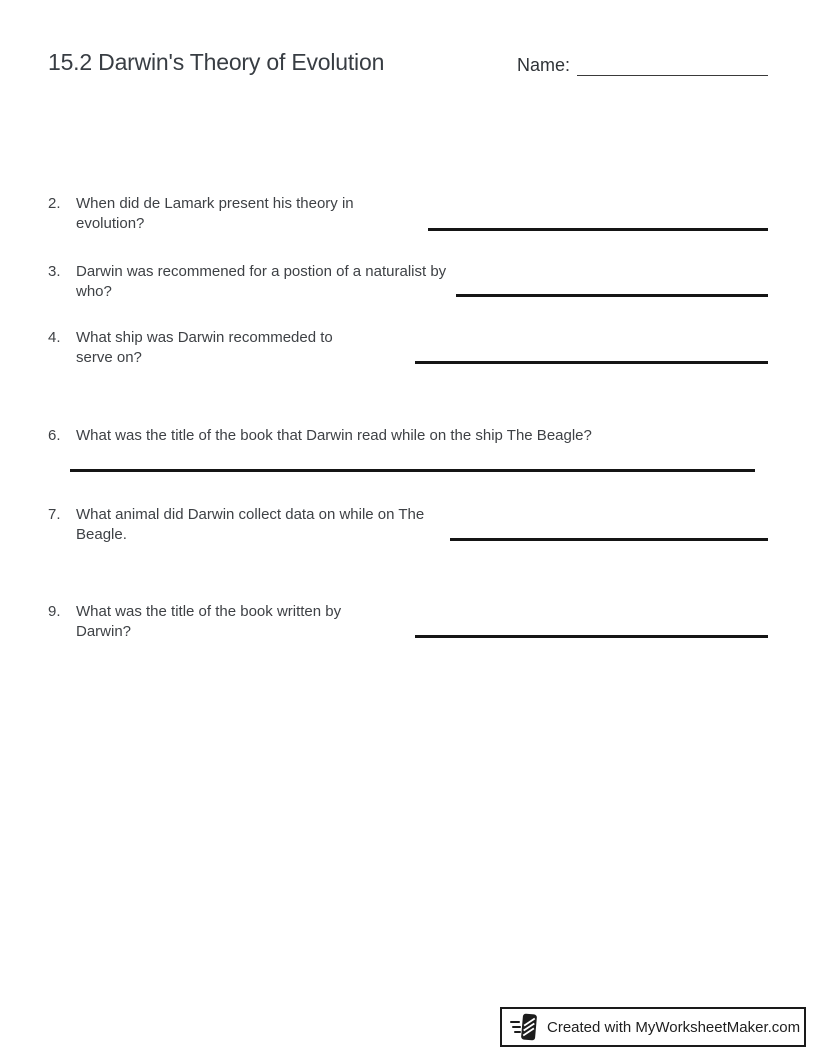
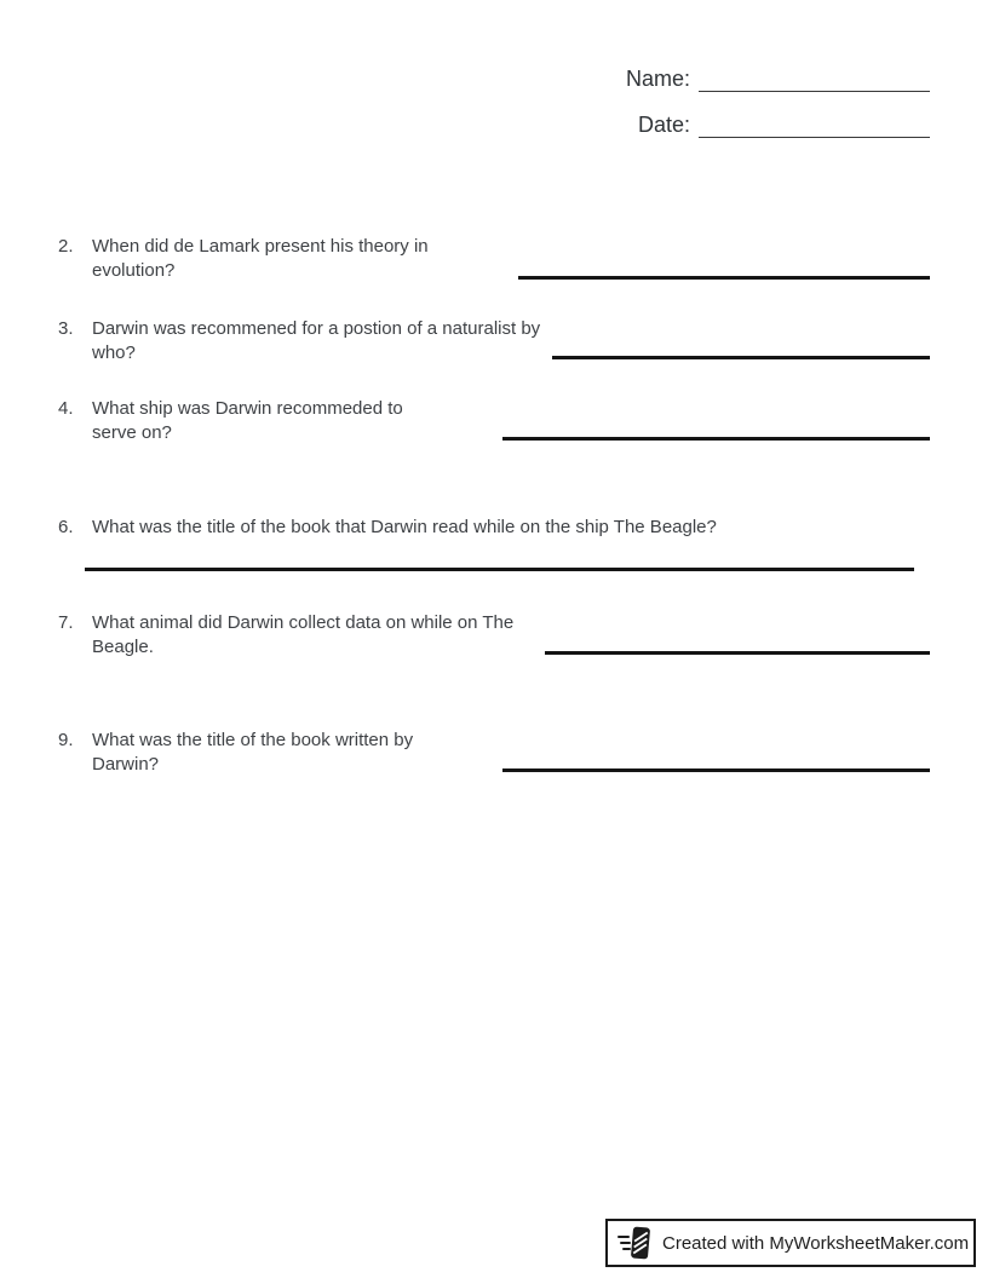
- 15.2 Darwin's Theory of Evolution
  Name:
+ Date:
  2.
  When did de Lamark present his theory in evolution?
  3.
  Darwin was recommened for a postion of a naturalist by who?
  4.
  What ship was Darwin recommeded to serve on?
  6.
  What was the title of the book that Darwin read while on the ship The Beagle?
  7.
  What animal did Darwin collect data on while on The Beagle.
  9.
  What was the title of the book written by Darwin?
  Created with MyWorksheetMaker.com
